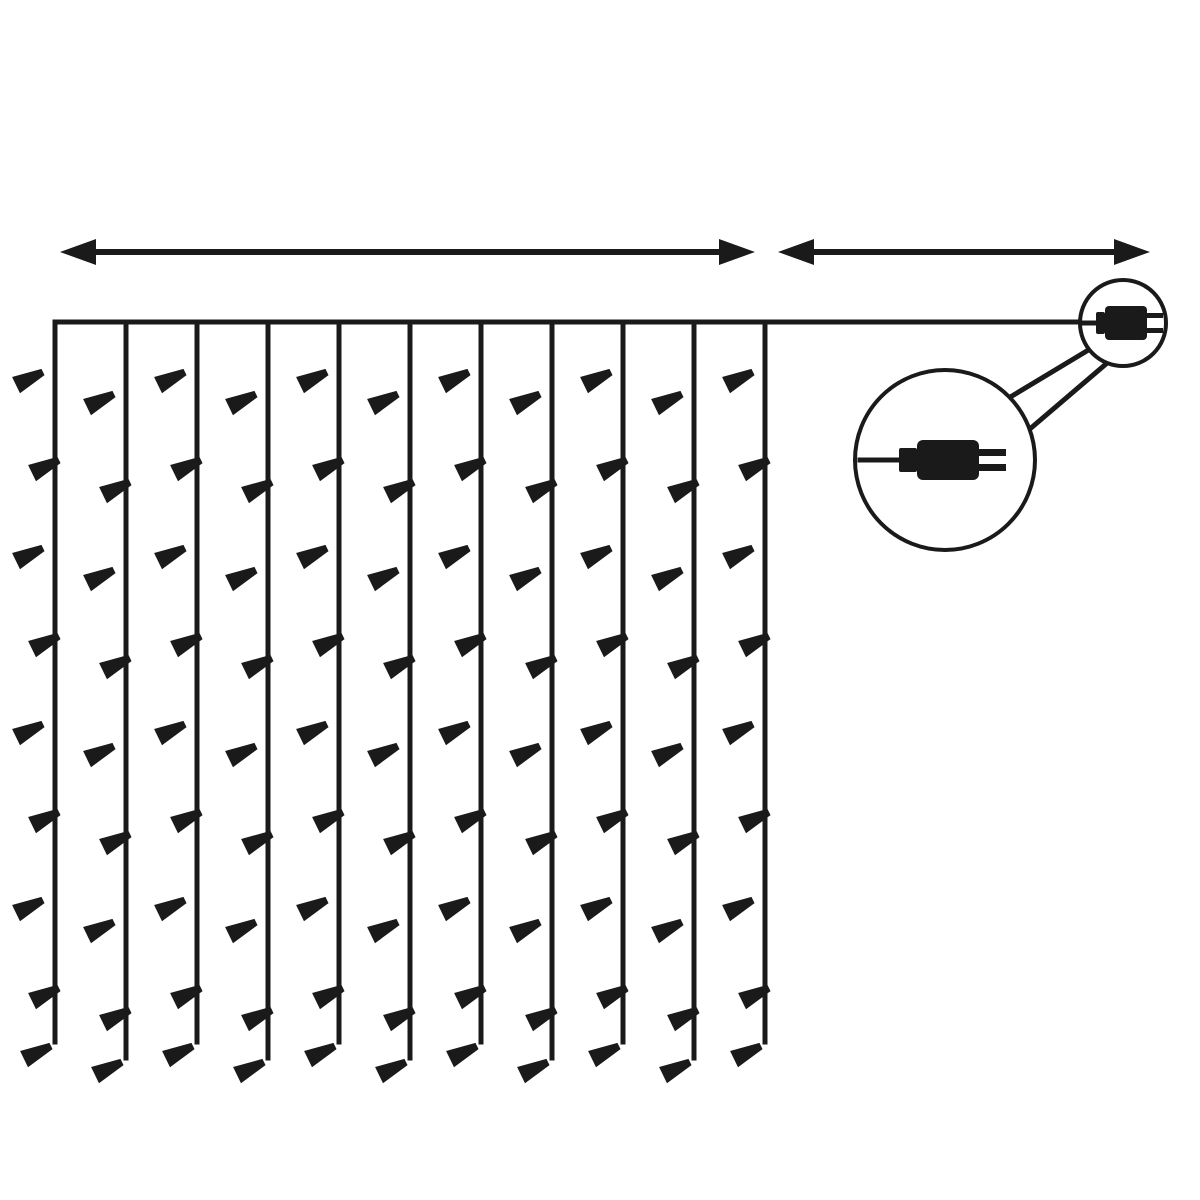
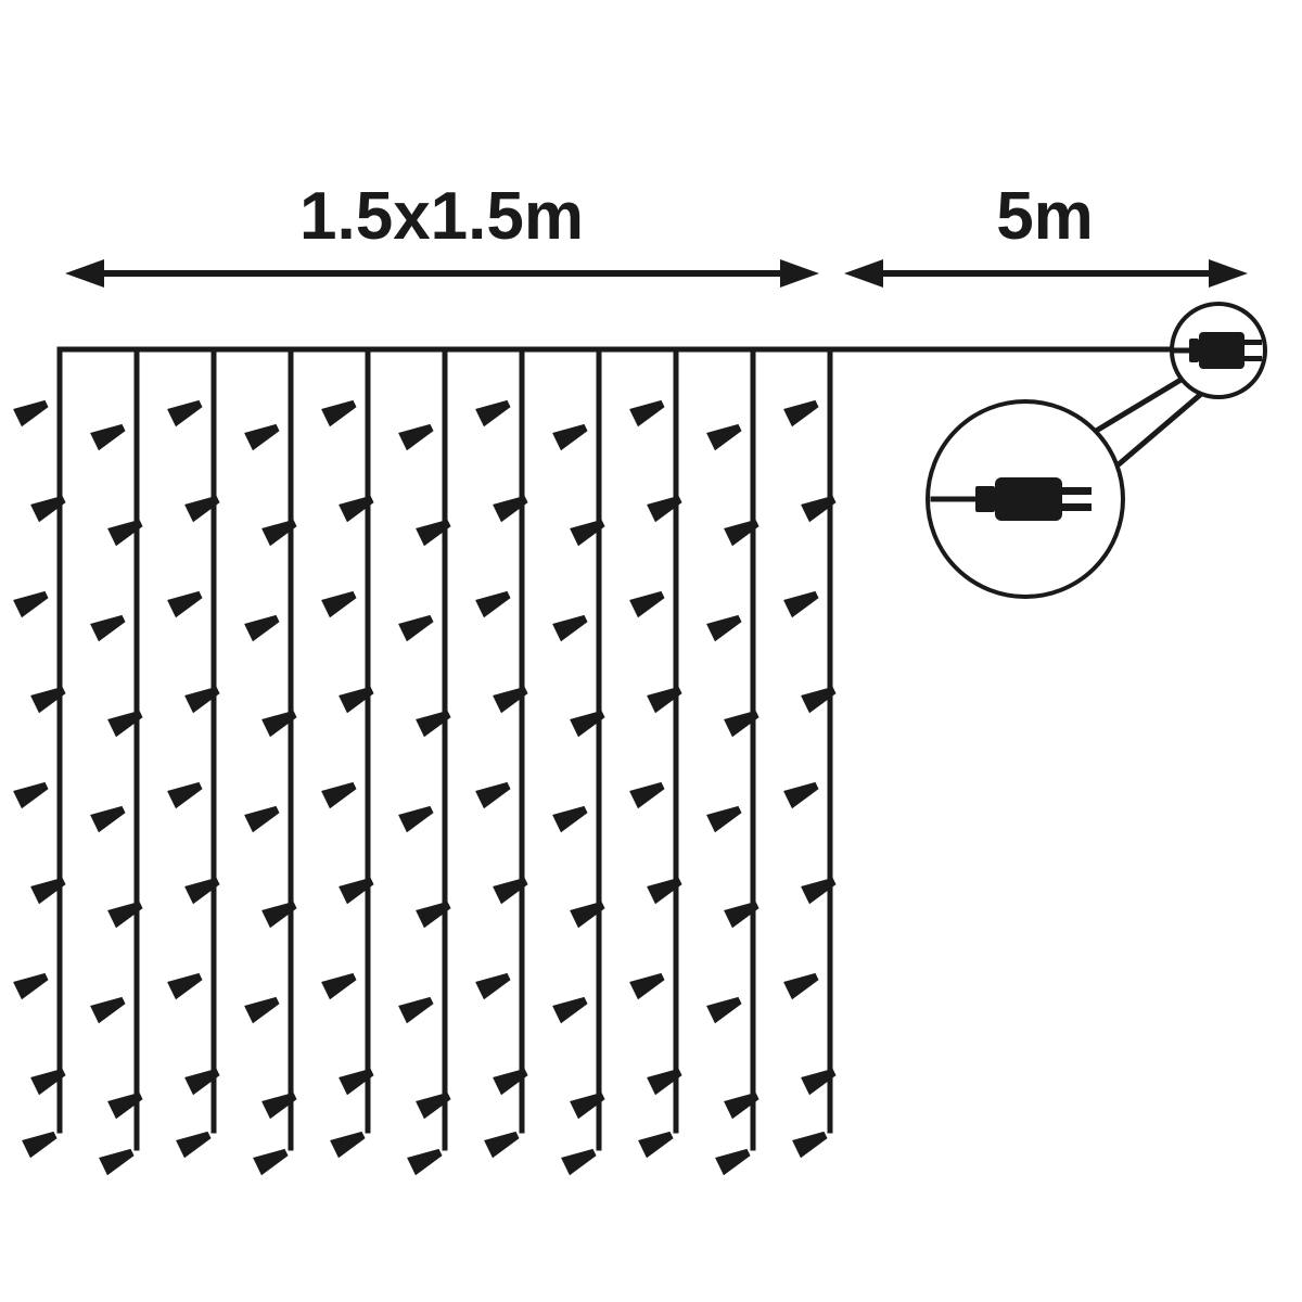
+ 1.5x1.5m
+ 5m
